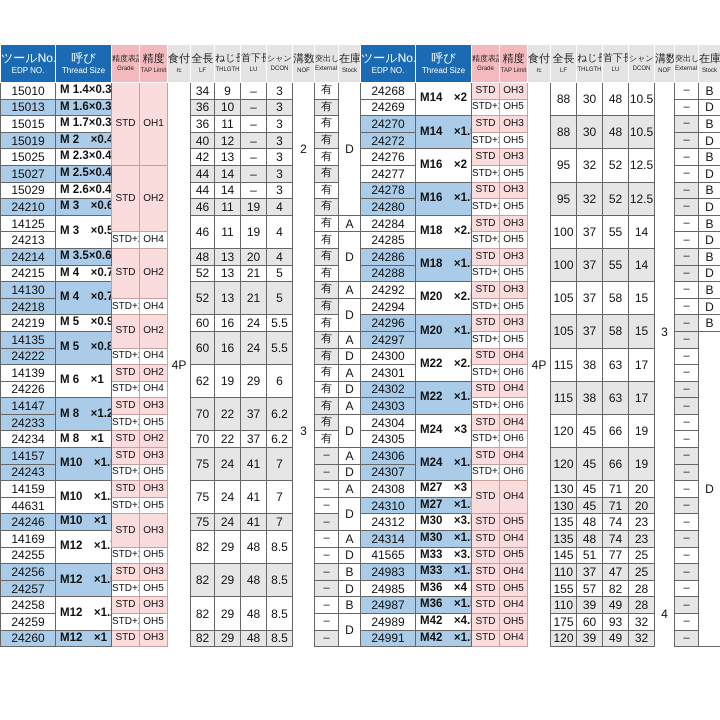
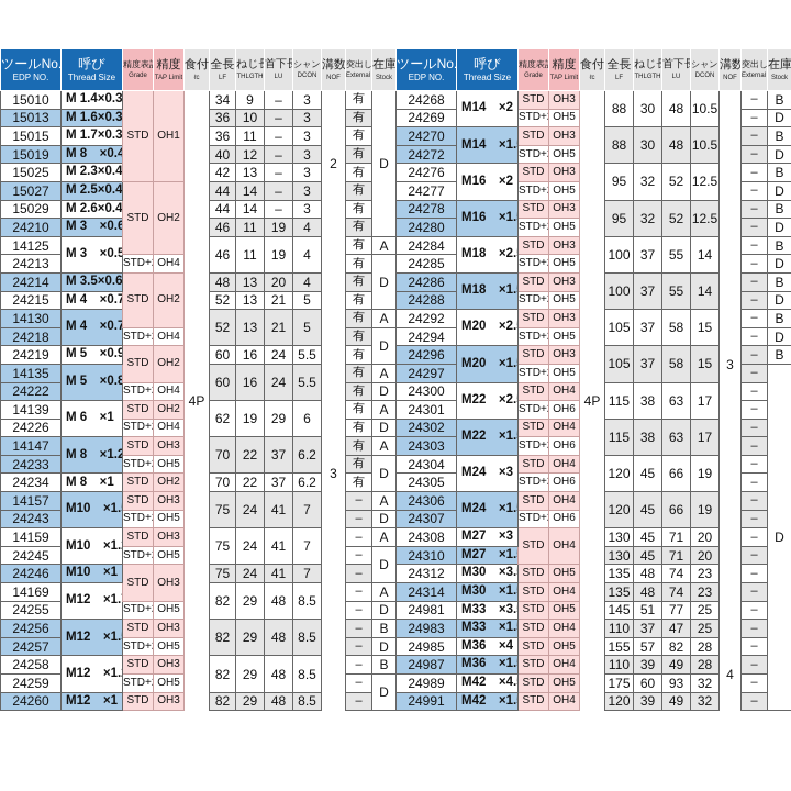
  15010	M 1.4×0.3	STD	OH1	4P	34	9	–	3	2	有	D
  15013	M 1.6×0.3	36	10	–	3	有
  15015	M 1.7×0.3	36	11	–	3	有
- 15019	M 2 ×0.4	40	12	–	3	有
+ 15019	M 8 ×0.4	40	12	–	3	有
  15025	M 2.3×0.4	42	13	–	3	有
  15027	M 2.5×0.4	STD	OH2	44	14	–	3	有
  15029	M 2.6×0.4	44	14	–	3	有
  24210	M 3 ×0.6	46	11	19	4	有
  14125	M 3 ×0.5	46	11	19	4	3	有	A
  24213	STD+	OH4	有	D
  24214	M 3.5×0.6	STD	OH2	48	13	20	4	有
  24215	M 4 ×0.7	52	13	21	5	有
  14130	M 4 ×0.7	52	13	21	5	有	A
  24218	STD+	OH4	有	D
  24219	M 5 ×0.9	STD	OH2	60	16	24	5.5	有
  14135	M 5 ×0.8	60	16	24	5.5	有	A
  24222	STD+	OH4	有	D
  14139	M 6 ×1	STD	OH2	62	19	29	6	有	A
  24226	STD+	OH4	有	D
  14147	M 8 ×1.2	STD	OH3	70	22	37	6.2	有	A
  24233	STD+	OH5	有	D
  24234	M 8 ×1	STD	OH2	70	22	37	6.2	有
  14157	M10 ×1.	STD	OH3	75	24	41	7	–	A
  24243	STD+	OH5	–	D
  14159	M10 ×1.	STD	OH3	75	24	41	7	–	A
- 44631	STD+	OH5	–	D
+ 24245	STD+	OH5	–	D
  24246	M10 ×1	STD	OH3	75	24	41	7	–
  14169	M12 ×1.	82	29	48	8.5	–	A
  24255	STD+	OH5	–	D
  24256	M12 ×1.	STD	OH3	82	29	48	8.5	–	B
  24257	STD+	OH5	–	D
  24258	M12 ×1.	STD	OH3	82	29	48	8.5	–	B
  24259	STD+	OH5	–	D
  24260	M12 ×1	STD	OH3	82	29	48	8.5	–
  24268	M14 ×2	STD	OH3	4P	88	30	48	10.5	3	–	B
  24269	STD+	OH5	–	D
  24270	M14 ×1.	STD	OH3	88	30	48	10.5	–	B
  24272	STD+	OH5	–	D
  24276	M16 ×2	STD	OH3	95	32	52	12.5	–	B
  24277	STD+	OH5	–	D
  24278	M16 ×1.	STD	OH3	95	32	52	12.5	–	B
  24280	STD+	OH5	–	D
  24284	M18 ×2.	STD	OH3	100	37	55	14	–	B
  24285	STD+	OH5	–	D
  24286	M18 ×1.	STD	OH3	100	37	55	14	–	B
  24288	STD+	OH5	–	D
  24292	M20 ×2.	STD	OH3	105	37	58	15	–	B
  24294	STD+	OH5	–	D
  24296	M20 ×1.	STD	OH3	105	37	58	15	–	B
  24297	STD+	OH5	–	D
  24300	M22 ×2.	STD	OH4	115	38	63	17	–
  24301	STD+	OH6	–
  24302	M22 ×1.	STD	OH4	115	38	63	17	–
  24303	STD+	OH6	–
  24304	M24 ×3	STD	OH4	120	45	66	19	–
  24305	STD+	OH6	–
  24306	M24 ×1.	STD	OH4	120	45	66	19	–
  24307	STD+	OH6	–
  24308	M27 ×3	STD	OH4	130	45	71	20	–
  24310	M27 ×1.	130	45	71	20	–
  24312	M30 ×3.	STD	OH5	135	48	74	23	–
  24314	M30 ×1.	STD	OH4	135	48	74	23	–
- 41565	M33 ×3.	STD	OH5	145	51	77	25	–
+ 24981	M33 ×3.	STD	OH5	145	51	77	25	–
  24983	M33 ×1.	STD	OH4	110	37	47	25	–
  24985	M36 ×4	STD	OH5	155	57	82	28	4	–
  24987	M36 ×1.	STD	OH4	110	39	49	28	–
  24989	M42 ×4.	STD	OH5	175	60	93	32	–
  24991	M42 ×1.	STD	OH4	120	39	49	32	–
